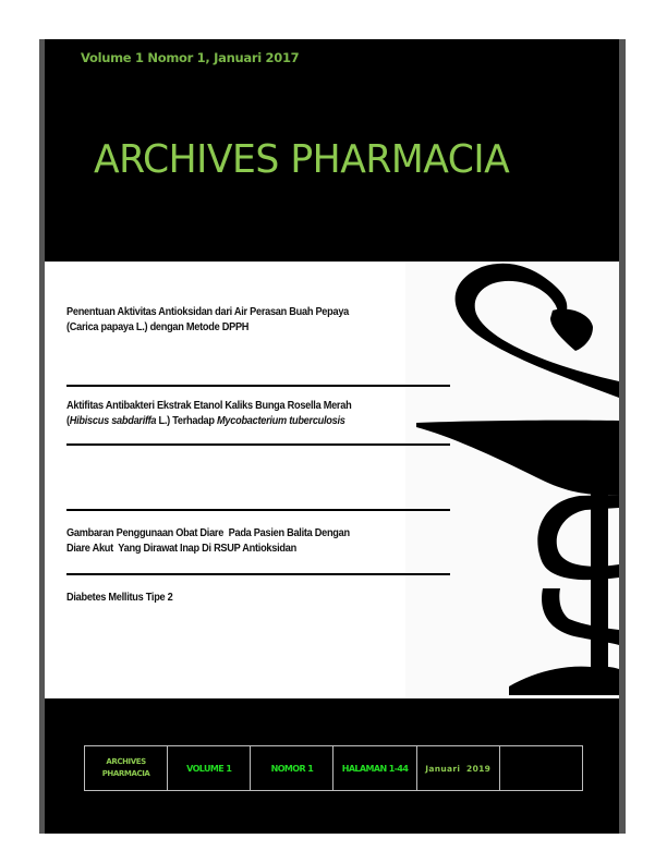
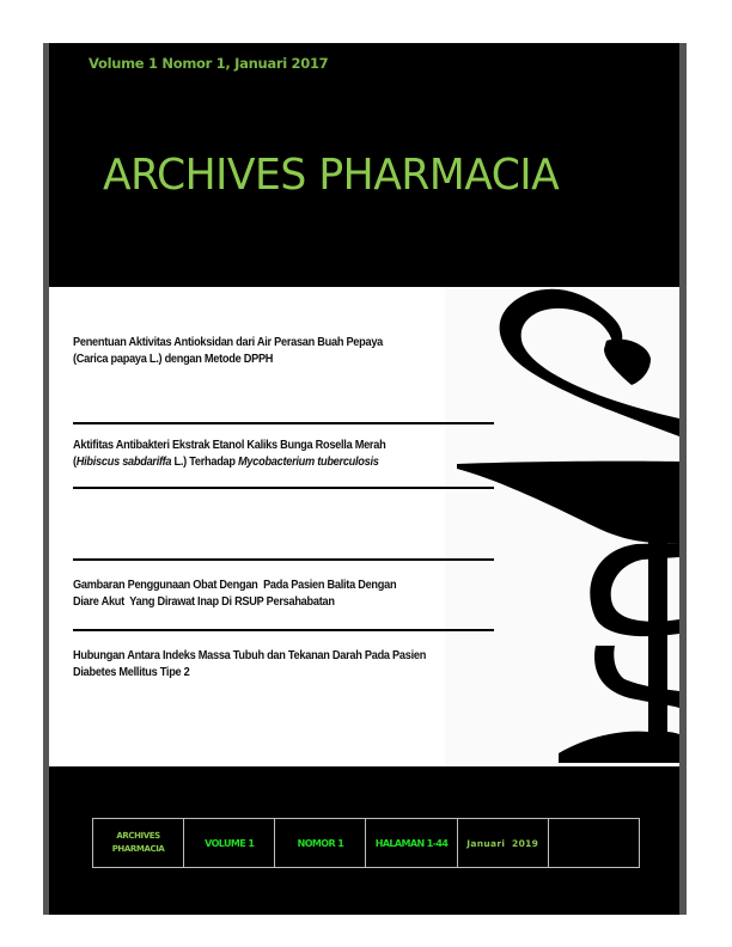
  Volume 1 Nomor 1, Januari 2017
  ARCHIVES PHARMACIA
  Penentuan Aktivitas Antioksidan dari Air Perasan Buah Pepaya
  (Carica papaya L.) dengan Metode DPPH
  Aktifitas Antibakteri Ekstrak Etanol Kaliks Bunga Rosella Merah
  (Hibiscus sabdariffa L.) Terhadap Mycobacterium tuberculosis
- Gambaran Penggunaan Obat Diare Pada Pasien Balita Dengan
+ Gambaran Penggunaan Obat Dengan Pada Pasien Balita Dengan
- Diare Akut Yang Dirawat Inap Di RSUP Antioksidan
+ Diare Akut Yang Dirawat Inap Di RSUP Persahabatan
+ Hubungan Antara Indeks Massa Tubuh dan Tekanan Darah Pada Pasien
  Diabetes Mellitus Tipe 2
  ARCHIVES PHARMACIA	VOLUME 1	NOMOR 1	HALAMAN 1-44	Januari 2019
